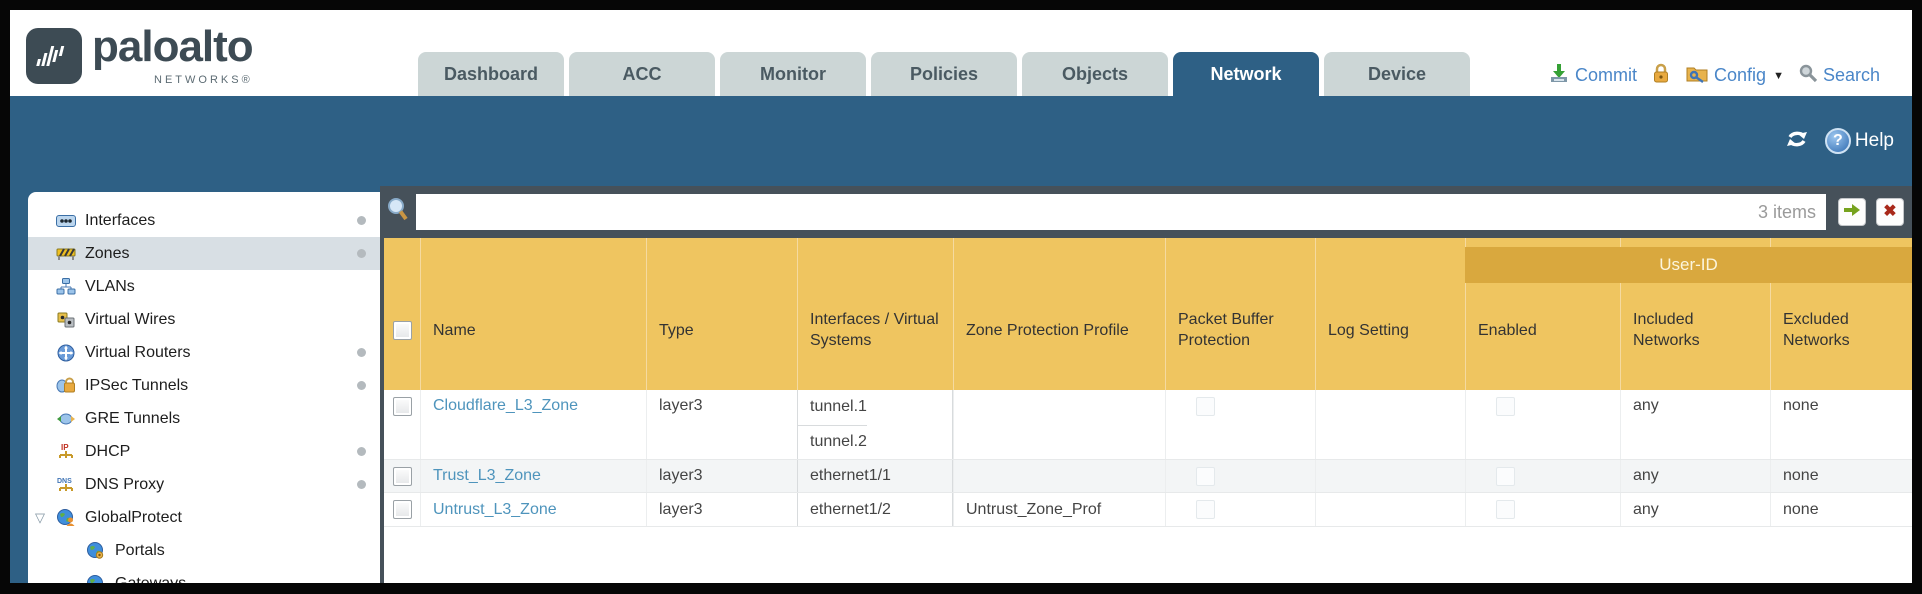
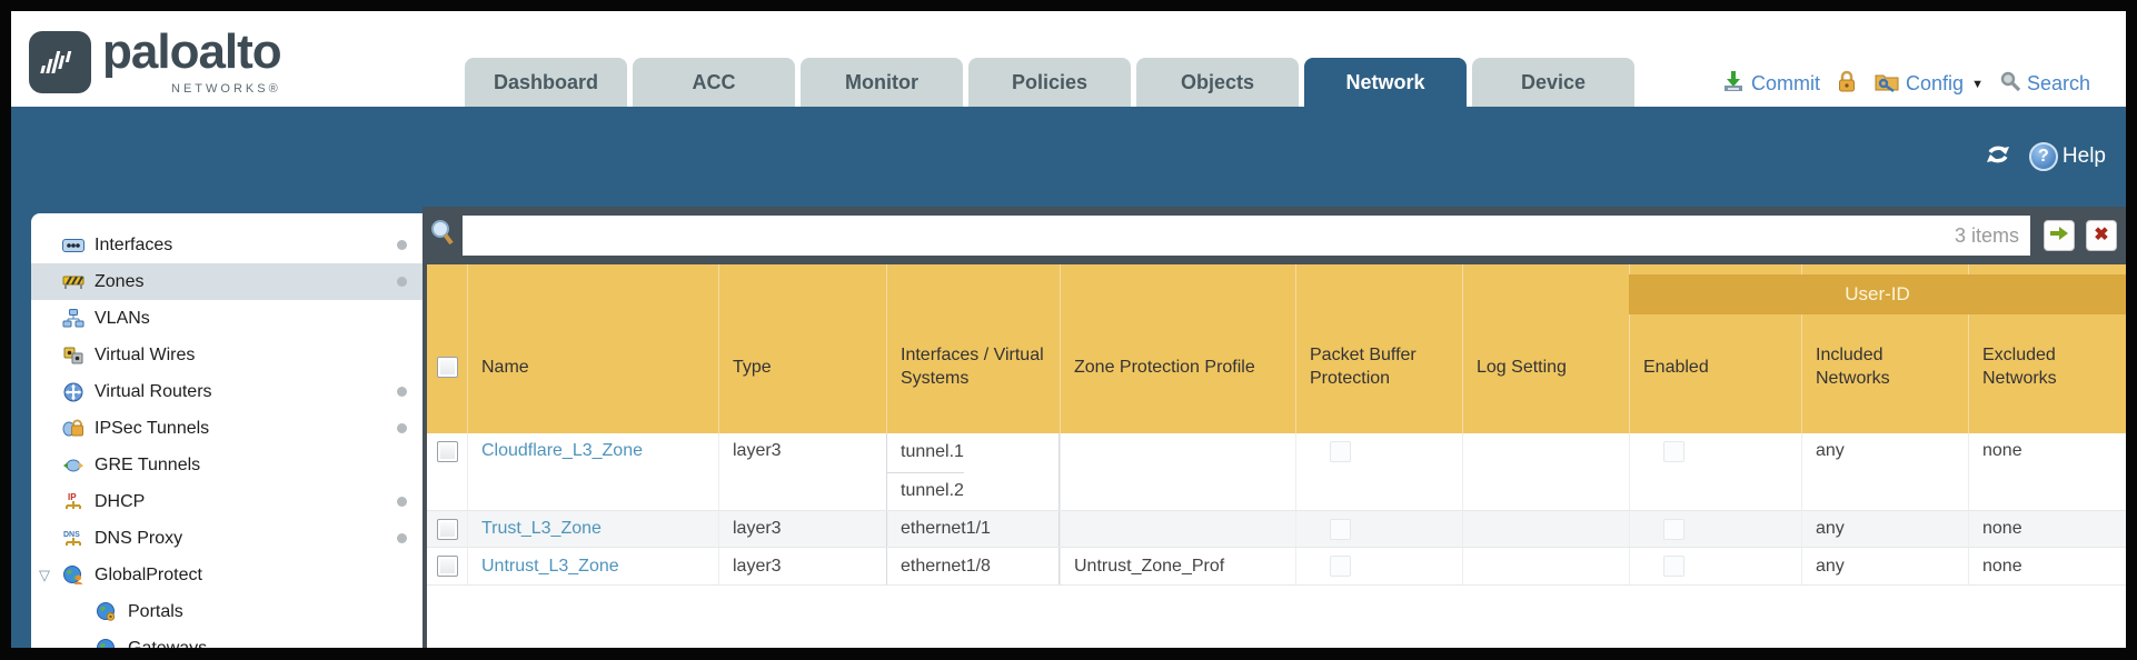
  paloalto
  NETWORKS®
  Dashboard
  ACC
  Monitor
  Policies
  Objects
  Network
  Device
  Commit
  Config
  ▼
  Search
  ?
  Help
  Interfaces
  Zones
  VLANs
  Virtual Wires
  Virtual Routers
  IPSec Tunnels
  GRE Tunnels
  IP
  DHCP
  DNS Proxy
  ▽
  GlobalProtect
  Portals
  3 items
  ✖
  User-ID
  Name
  Type
  Interfaces / Virtual Systems
  Zone Protection Profile
  Packet Buffer Protection
  Log Setting
  Enabled
  Included Networks
  Excluded Networks
  Cloudflare_L3_Zone
  layer3
  tunnel.1
  tunnel.2
  any
  none
  Trust_L3_Zone
  layer3
  ethernet1/1
  any
  none
  Untrust_L3_Zone
  layer3
- ethernet1/2
+ ethernet1/8
  Untrust_Zone_Prof
  any
  none
